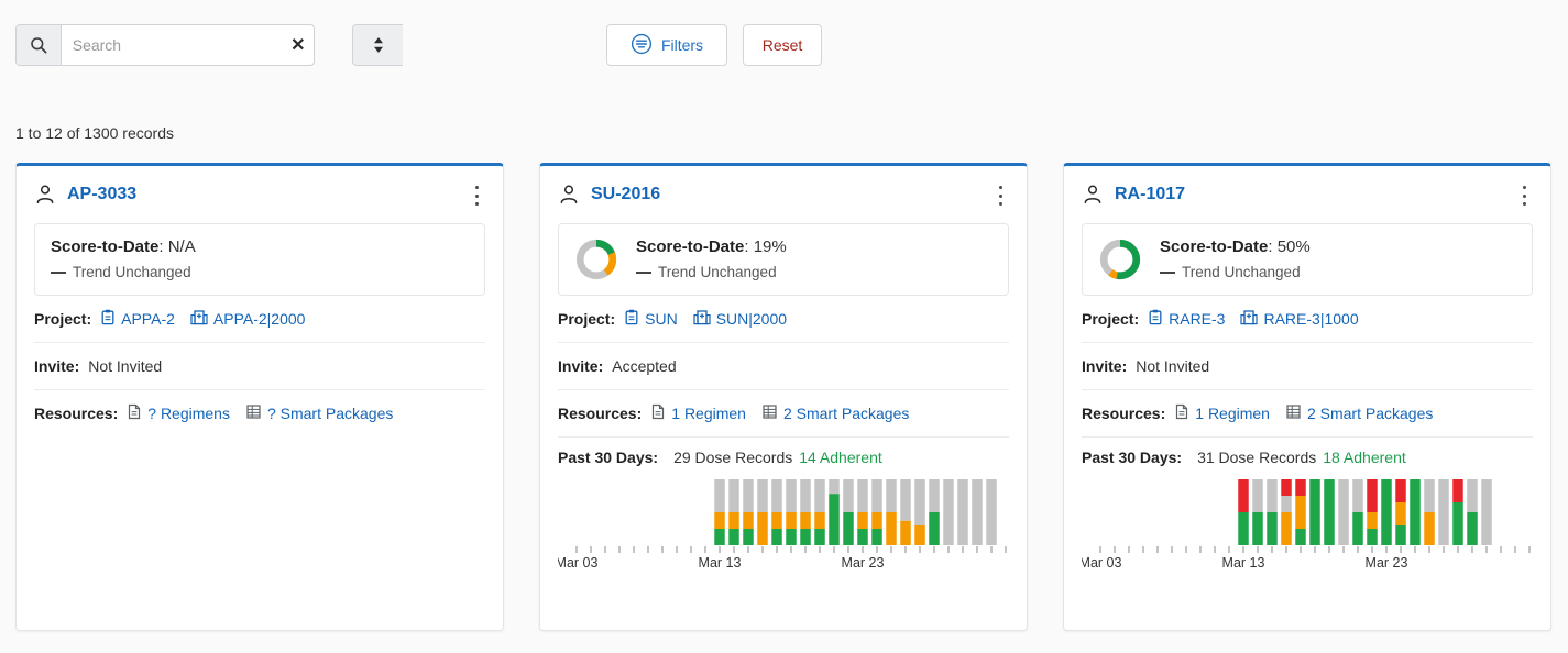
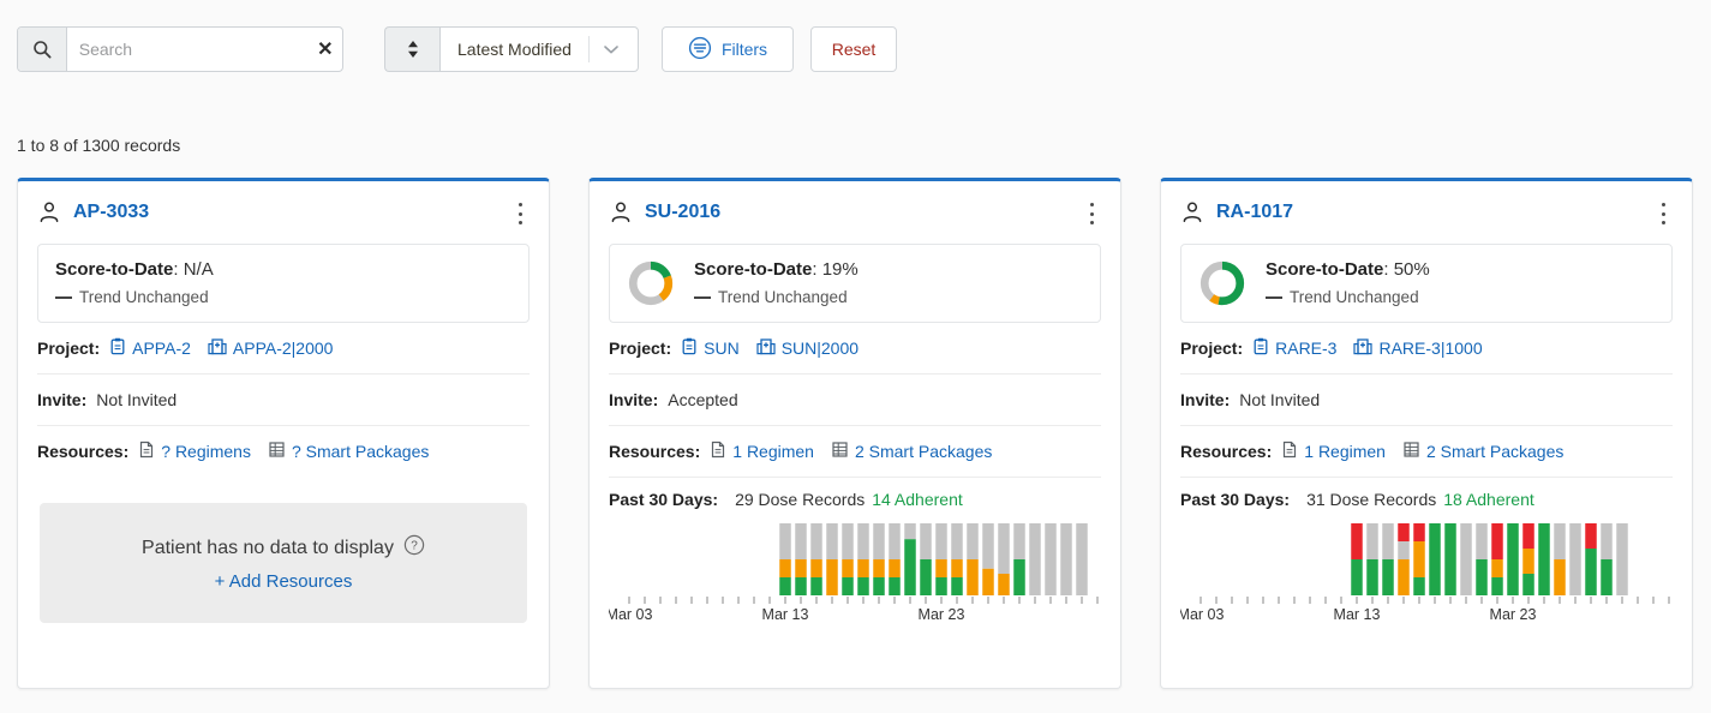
  Search
  ✕
+ Latest Modified
  Filters
  Reset
- 1 to 12 of 1300 records
+ 1 to 8 of 1300 records
  AP-3033
  Score-to-Date: N/A
  Trend Unchanged
  Project:
  APPA-2
  APPA-2|2000
  Invite:
  Not Invited
  Resources:
  ? Regimens
  ? Smart Packages
+ Patient has no data to display
+ ?
+ + Add Resources
  SU-2016
  Score-to-Date: 19%
  Trend Unchanged
  Project:
  SUN
  SUN|2000
  Invite:
  Accepted
  Resources:
  1 Regimen
  2 Smart Packages
  Past 30 Days:
  29 Dose Records
  14 Adherent
  Mar 03
  Mar 13
  Mar 23
  RA-1017
  Score-to-Date: 50%
  Trend Unchanged
  Project:
  RARE-3
  RARE-3|1000
  Invite:
  Not Invited
  Resources:
  1 Regimen
  2 Smart Packages
  Past 30 Days:
  31 Dose Records
  18 Adherent
  Mar 03
  Mar 13
  Mar 23
